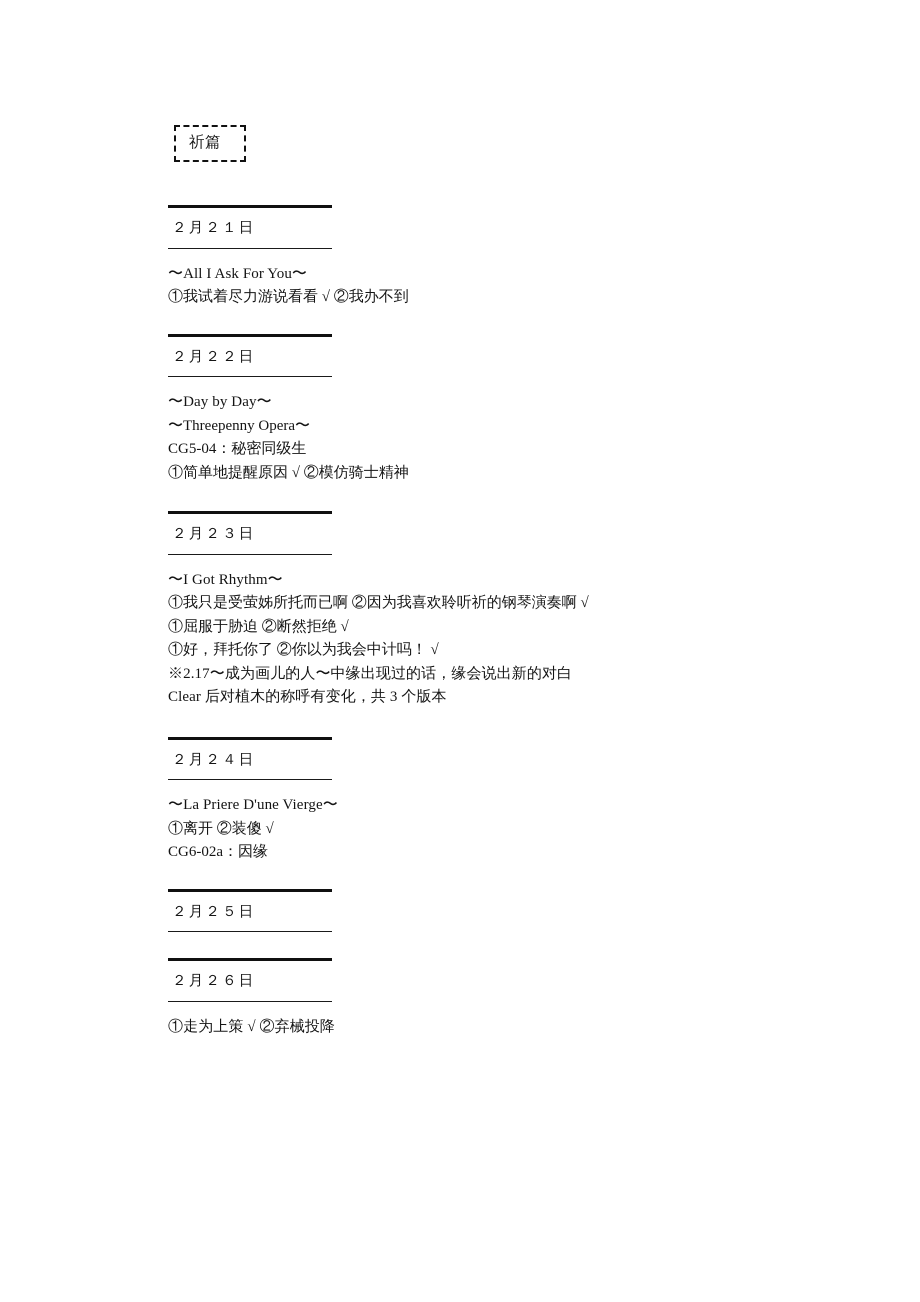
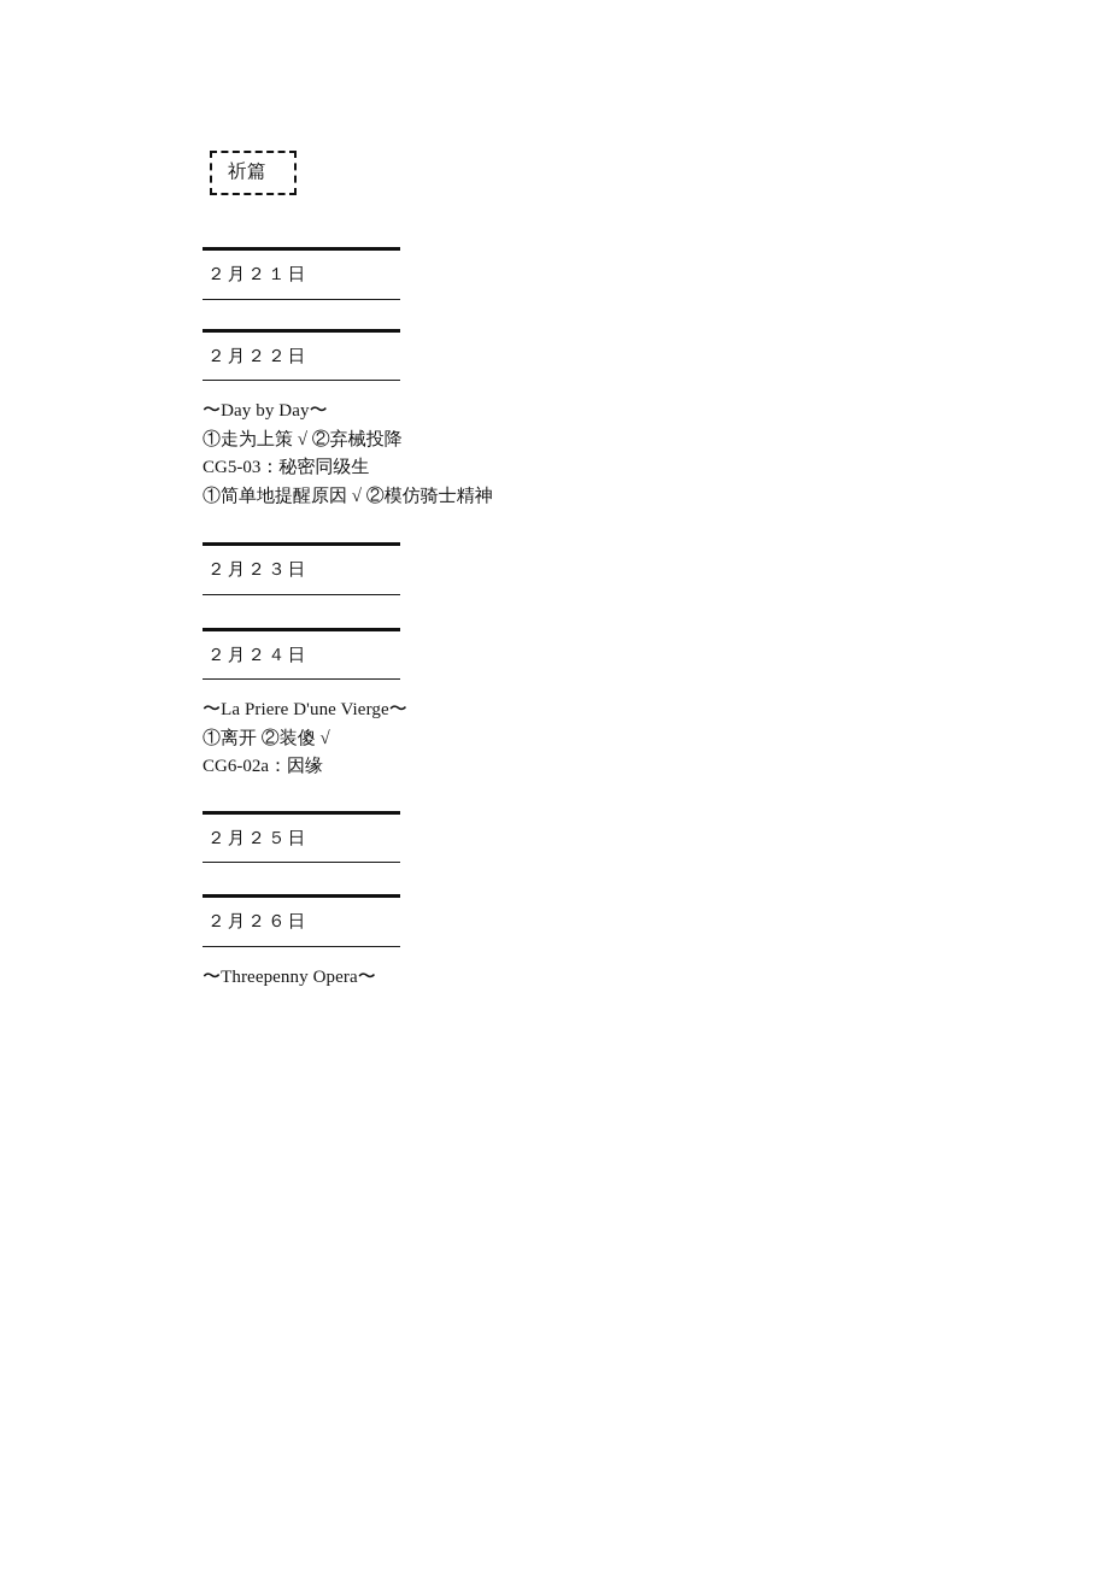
  祈篇
  ２月２１日
- 〜All I Ask For You〜
- ①我试着尽力游说看看 √ ②我办不到
  ２月２２日
  〜Day by Day〜
- 〜Threepenny Opera〜
+ ①走为上策 √ ②弃械投降
- CG5-04：秘密同级生
+ CG5-03：秘密同级生
  ①简单地提醒原因 √ ②模仿骑士精神
  ２月２３日
- 〜I Got Rhythm〜
- ①我只是受萤姊所托而已啊 ②因为我喜欢聆听祈的钢琴演奏啊 √
- ①屈服于胁迫 ②断然拒绝 √
- ①好，拜托你了 ②你以为我会中计吗！ √
- ※2.17〜成为画儿的人〜中缘出现过的话，缘会说出新的对白
- Clear 后对植木的称呼有变化，共 3 个版本
  ２月２４日
  〜La Priere D'une Vierge〜
  ①离开 ②装傻 √
  CG6-02a：因缘
  ２月２５日
  ２月２６日
- ①走为上策 √ ②弃械投降
+ 〜Threepenny Opera〜
